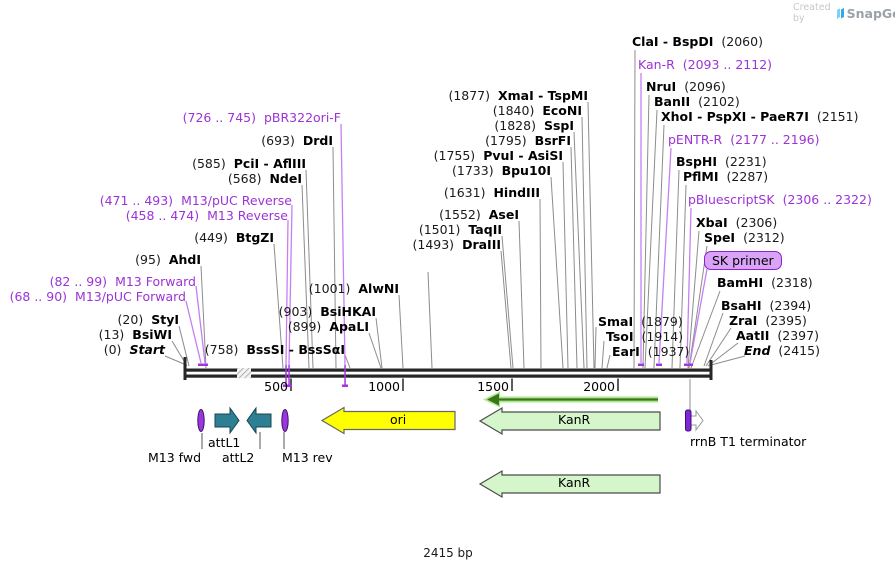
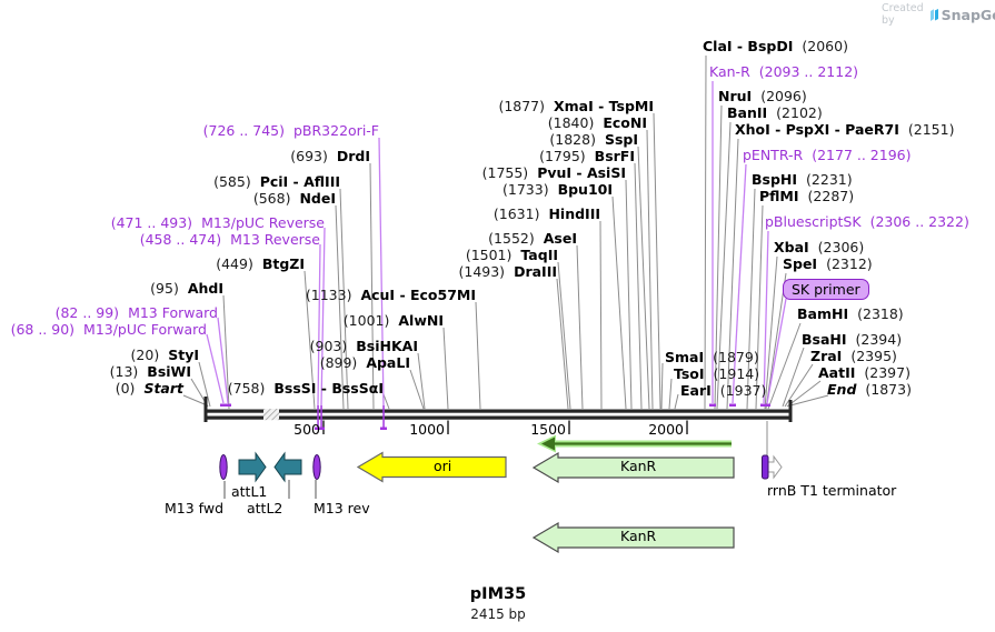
  Created by
  ClaI - BspDI (2060)
  Kan-R (2093 .. 2112)
  NruI (2096)
  BanII (2102)
  XhoI - PspXI - PaeR7I (2151)
  pENTR-R (2177 .. 2196)
  BspHI (2231)
  PflMI (2287)
  pBluescriptSK (2306 .. 2322)
  XbaI (2306)
  SpeI (2312)
  SK primer
  BamHI (2318)
  BsaHI (2394)
  ZraI (2395)
  AatII (2397)
- End (2415)
+ End (1873)
  SmaI (1879)
  TsoI (1914)
  EarI (1937)
  (1877) XmaI - TspMI
  (1840) EcoNI
  (1828) SspI
  (1795) BsrFI
  (1755) PvuI - AsiSI
  (1733) Bpu10I
  (1631) HindIII
  (1552) AseI
  (1501) TaqII
  (1493) DraIII
+ (1133) AcuI - Eco57MI
  (1001) AlwNI
  (903) BsiHKAI
  (899) ApaLI
  (758) BssSI - BssSαI
  (726 .. 745) pBR322ori-F
  (693) DrdI
  (585) PciI - AflIII
  (568) NdeI
  (471 .. 493) M13/pUC Reverse
  (458 .. 474) M13 Reverse
  (449) BtgZI
  (95) AhdI
  (82 .. 99) M13 Forward
  (68 .. 90) M13/pUC Forward
  (20) StyI
  (13) BsiWI
  (0) Start
  500
  1000
  1500
  2000
  ori
  KanR
  KanR
  attL1
  M13 fwd
  attL2
  M13 rev
  rrnB T1 terminator
+ pIM35
  2415 bp
